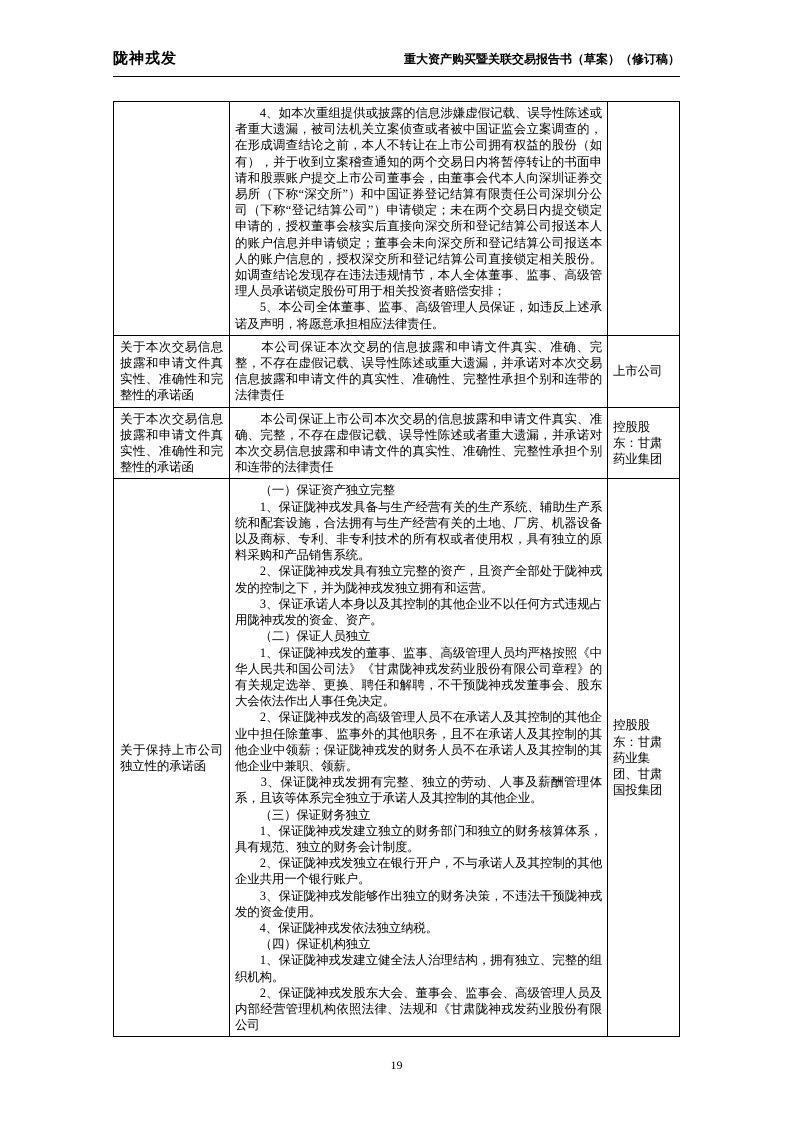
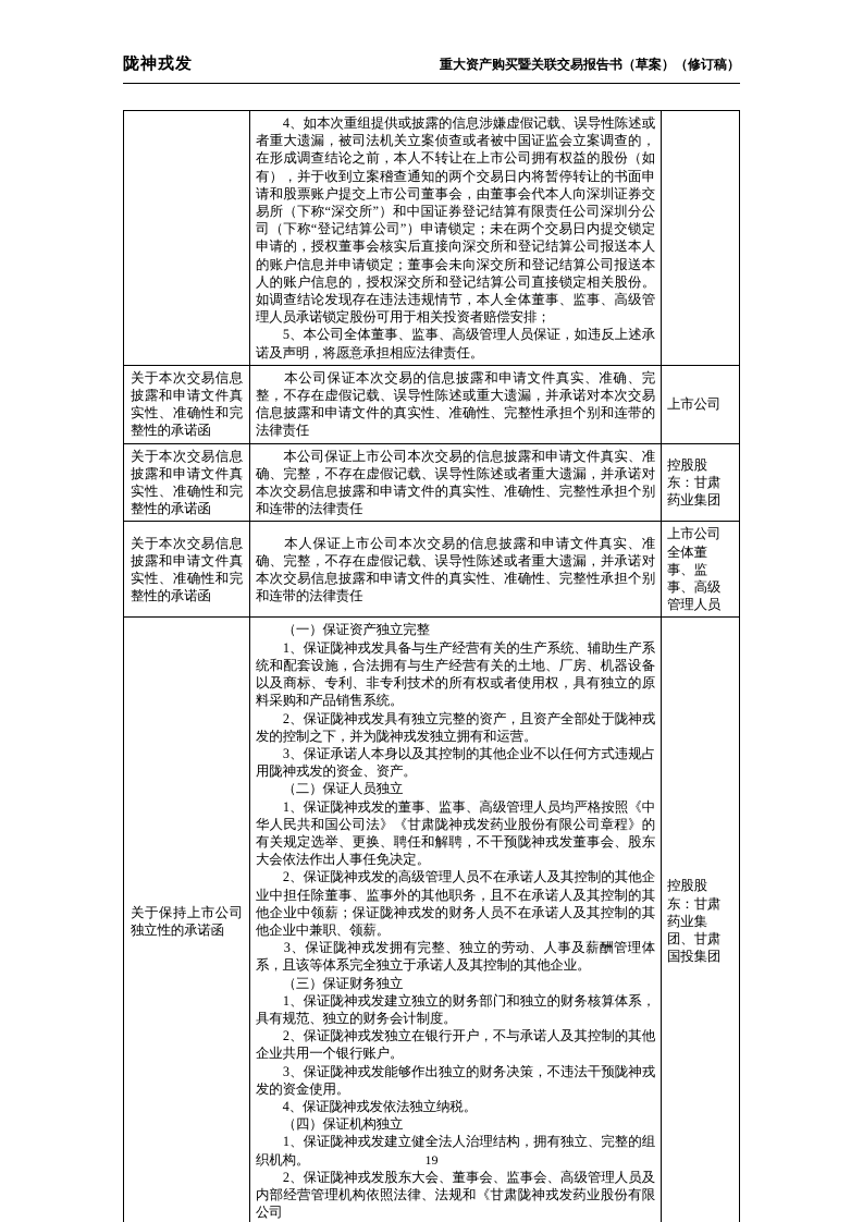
  陇神戎发
  重大资产购买暨关联交易报告书（草案）（修订稿）
  	4、如本次重组提供或披露的信息涉嫌虚假记载、误导性陈述或者重大遗漏，被司法机关立案侦查或者被中国证监会立案调查的，在形成调查结论之前，本人不转让在上市公司拥有权益的股份（如有），并于收到立案稽查通知的两个交易日内将暂停转让的书面申请和股票账户提交上市公司董事会，由董事会代本人向深圳证券交易所（下称“深交所”）和中国证券登记结算有限责任公司深圳分公司（下称“登记结算公司”）申请锁定；未在两个交易日内提交锁定申请的，授权董事会核实后直接向深交所和登记结算公司报送本人的账户信息并申请锁定；董事会未向深交所和登记结算公司报送本人的账户信息的，授权深交所和登记结算公司直接锁定相关股份。如调查结论发现存在违法违规情节，本人全体董事、监事、高级管理人员承诺锁定股份可用于相关投资者赔偿安排； 5、本公司全体董事、监事、高级管理人员保证，如违反上述承诺及声明，将愿意承担相应法律责任。
  关于本次交易信息披露和申请文件真实性、准确性和完整性的承诺函	本公司保证本次交易的信息披露和申请文件真实、准确、完整，不存在虚假记载、误导性陈述或重大遗漏，并承诺对本次交易信息披露和申请文件的真实性、准确性、完整性承担个别和连带的法律责任	上市公司
  关于本次交易信息披露和申请文件真实性、准确性和完整性的承诺函	本公司保证上市公司本次交易的信息披露和申请文件真实、准确、完整，不存在虚假记载、误导性陈述或者重大遗漏，并承诺对本次交易信息披露和申请文件的真实性、准确性、完整性承担个别和连带的法律责任	控股股东：甘肃药业集团
+ 关于本次交易信息披露和申请文件真实性、准确性和完整性的承诺函	本人保证上市公司本次交易的信息披露和申请文件真实、准确、完整，不存在虚假记载、误导性陈述或者重大遗漏，并承诺对本次交易信息披露和申请文件的真实性、准确性、完整性承担个别和连带的法律责任	上市公司全体董事、监事、高级管理人员
  关于保持上市公司独立性的承诺函	（一）保证资产独立完整 1、保证陇神戎发具备与生产经营有关的生产系统、辅助生产系统和配套设施，合法拥有与生产经营有关的土地、厂房、机器设备以及商标、专利、非专利技术的所有权或者使用权，具有独立的原料采购和产品销售系统。 2、保证陇神戎发具有独立完整的资产，且资产全部处于陇神戎发的控制之下，并为陇神戎发独立拥有和运营。 3、保证承诺人本身以及其控制的其他企业不以任何方式违规占用陇神戎发的资金、资产。 （二）保证人员独立 1、保证陇神戎发的董事、监事、高级管理人员均严格按照《中华人民共和国公司法》《甘肃陇神戎发药业股份有限公司章程》的有关规定选举、更换、聘任和解聘，不干预陇神戎发董事会、股东大会依法作出人事任免决定。 2、保证陇神戎发的高级管理人员不在承诺人及其控制的其他企业中担任除董事、监事外的其他职务，且不在承诺人及其控制的其他企业中领薪；保证陇神戎发的财务人员不在承诺人及其控制的其他企业中兼职、领薪。 3、保证陇神戎发拥有完整、独立的劳动、人事及薪酬管理体系，且该等体系完全独立于承诺人及其控制的其他企业。 （三）保证财务独立 1、保证陇神戎发建立独立的财务部门和独立的财务核算体系，具有规范、独立的财务会计制度。 2、保证陇神戎发独立在银行开户，不与承诺人及其控制的其他企业共用一个银行账户。 3、保证陇神戎发能够作出独立的财务决策，不违法干预陇神戎发的资金使用。 4、保证陇神戎发依法独立纳税。 （四）保证机构独立 1、保证陇神戎发建立健全法人治理结构，拥有独立、完整的组织机构。 2、保证陇神戎发股东大会、董事会、监事会、高级管理人员及内部经营管理机构依照法律、法规和《甘肃陇神戎发药业股份有限公司	控股股东：甘肃药业集团、甘肃国投集团
  19
